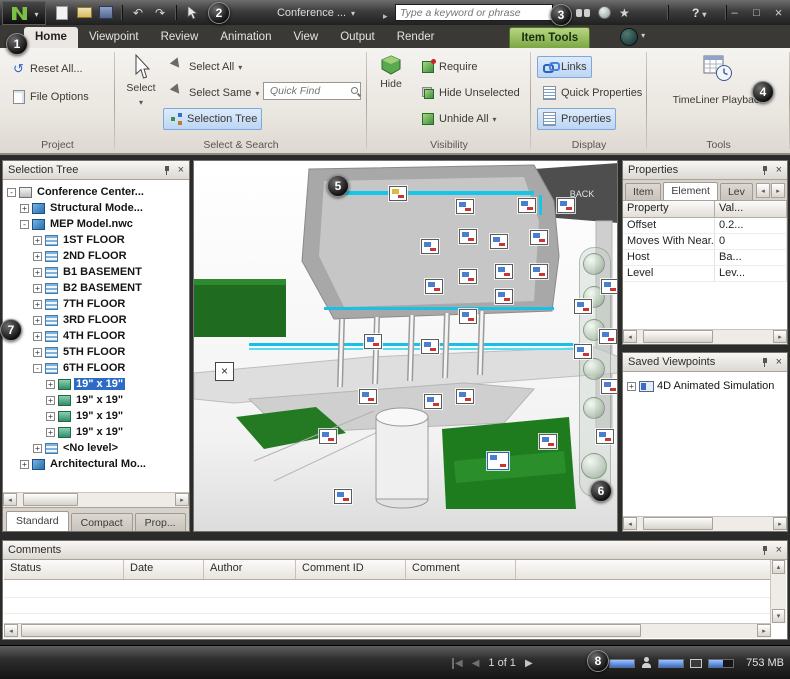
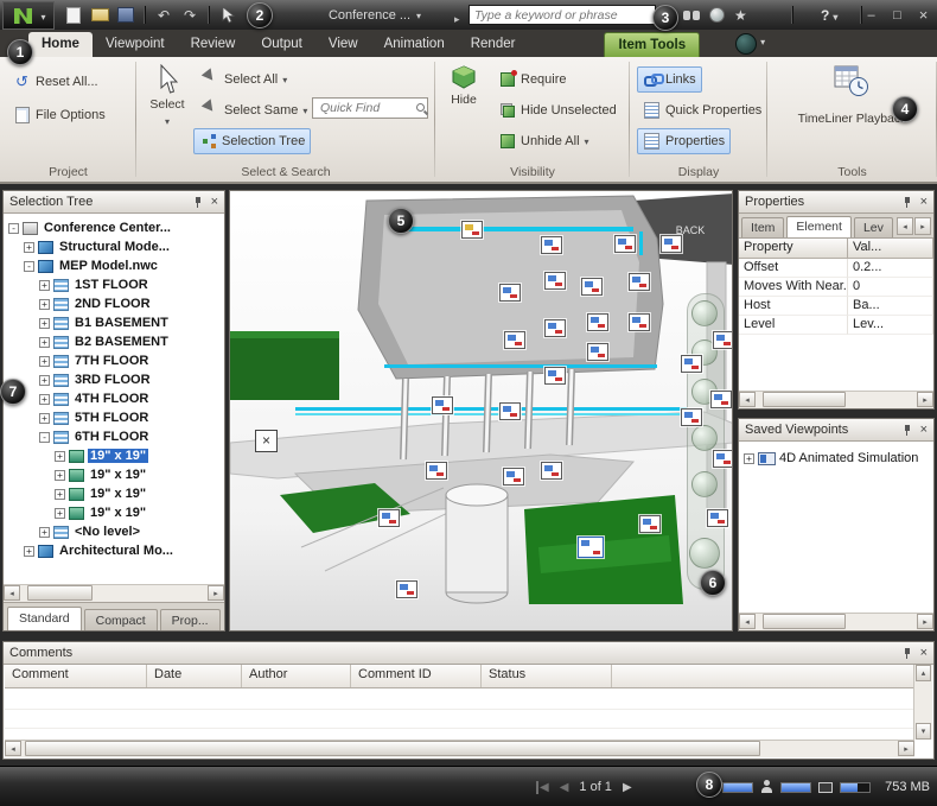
  ↶
  ↷
  Conference ...
  Type a keyword or phrase
  ★
  ?
  Home
  Viewpoint
  Review
- Animation
+ Output
  View
- Output
+ Animation
  Render
  Item Tools
  Reset All...
  File Options
  Project
  Select
  Select All
  Select Same
  Quick Find
  Selection Tree
  Select & Search
  Hide
  Require
  Hide Unselected
  Unhide All
  Visibility
  Links
  Quick Properties
  Properties
  Display
  TimeLiner Playba
  Tools
  Selection Tree
  ×
  -
  Conference Center...
  +
  Structural Mode...
  -
  MEP Model.nwc
  +
  1ST FLOOR
  +
  2ND FLOOR
  +
  B1 BASEMENT
  +
  B2 BASEMENT
  +
  7TH FLOOR
  +
  3RD FLOOR
  +
  4TH FLOOR
  +
  5TH FLOOR
  -
  6TH FLOOR
  +
  19" x 19"
  +
  19" x 19"
  +
  19" x 19"
  +
  19" x 19"
  +
  <No level>
  +
  Architectural Mo...
  Standard
  Compact
  Prop...
  BACK
  Properties
  ×
  Item
  Element
  Lev
  Property
  Val...
  Offset
  0.2...
  Moves With Near.
  0
  Host
  Ba...
  Level
  Lev...
  Saved Viewpoints
  ×
  +
  4D Animated Simulation
  Comments
  ×
- Status
+ Comment
  Date
  Author
  Comment ID
- Comment
+ Status
  ◀
  ◀
  1 of 1
  ▶
  753 MB
  1
  2
  3
  4
  5
  6
  7
  8
